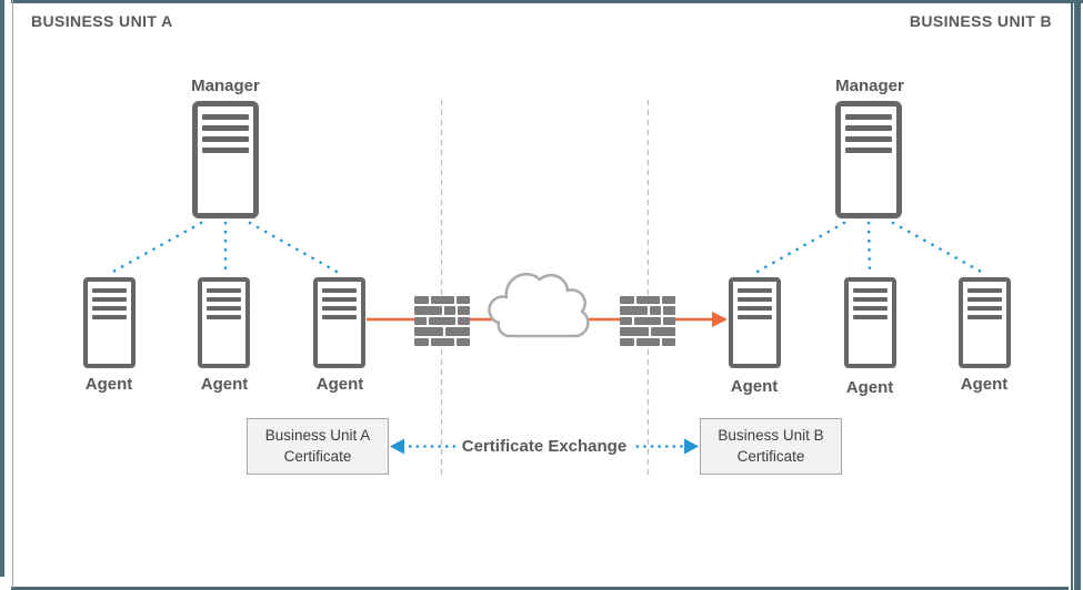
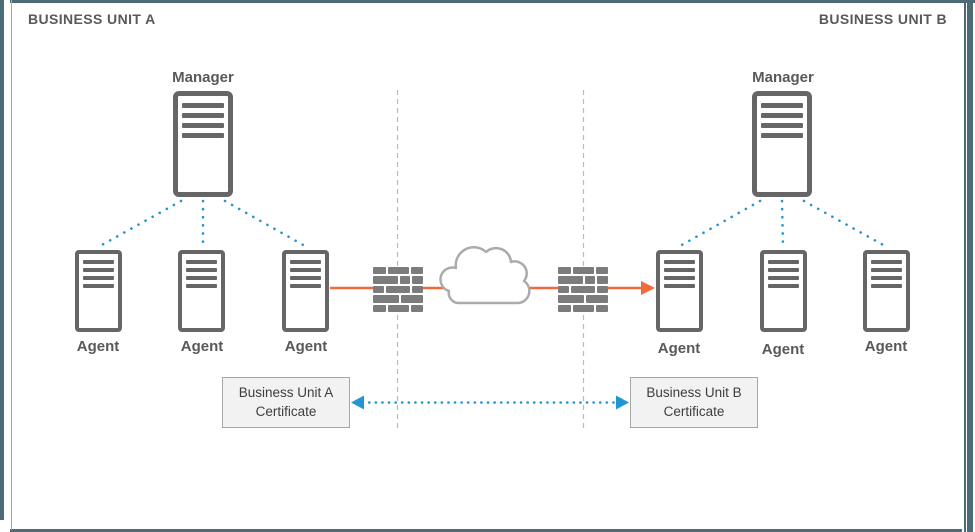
  BUSINESS UNIT A
  BUSINESS UNIT B
  Manager
  Agent
  Agent
  Agent
  Manager
  Agent
  Agent
  Agent
  Business Unit A
  Certificate
  Business Unit B
  Certificate
- Certificate Exchange
